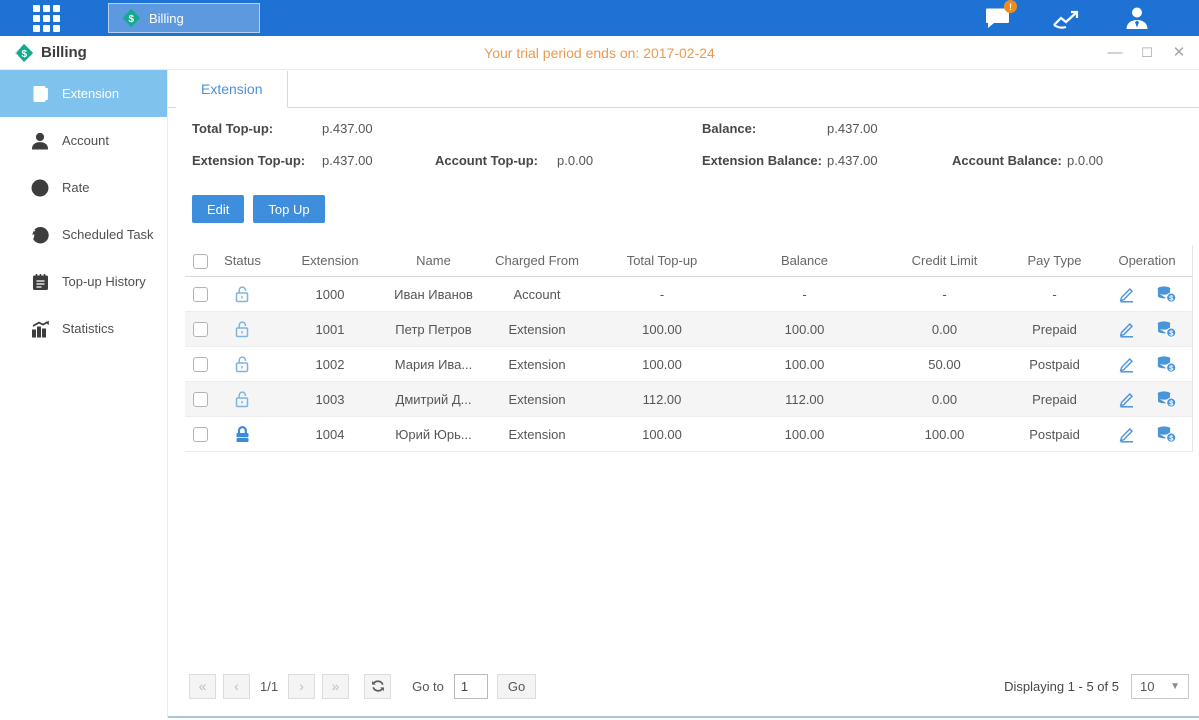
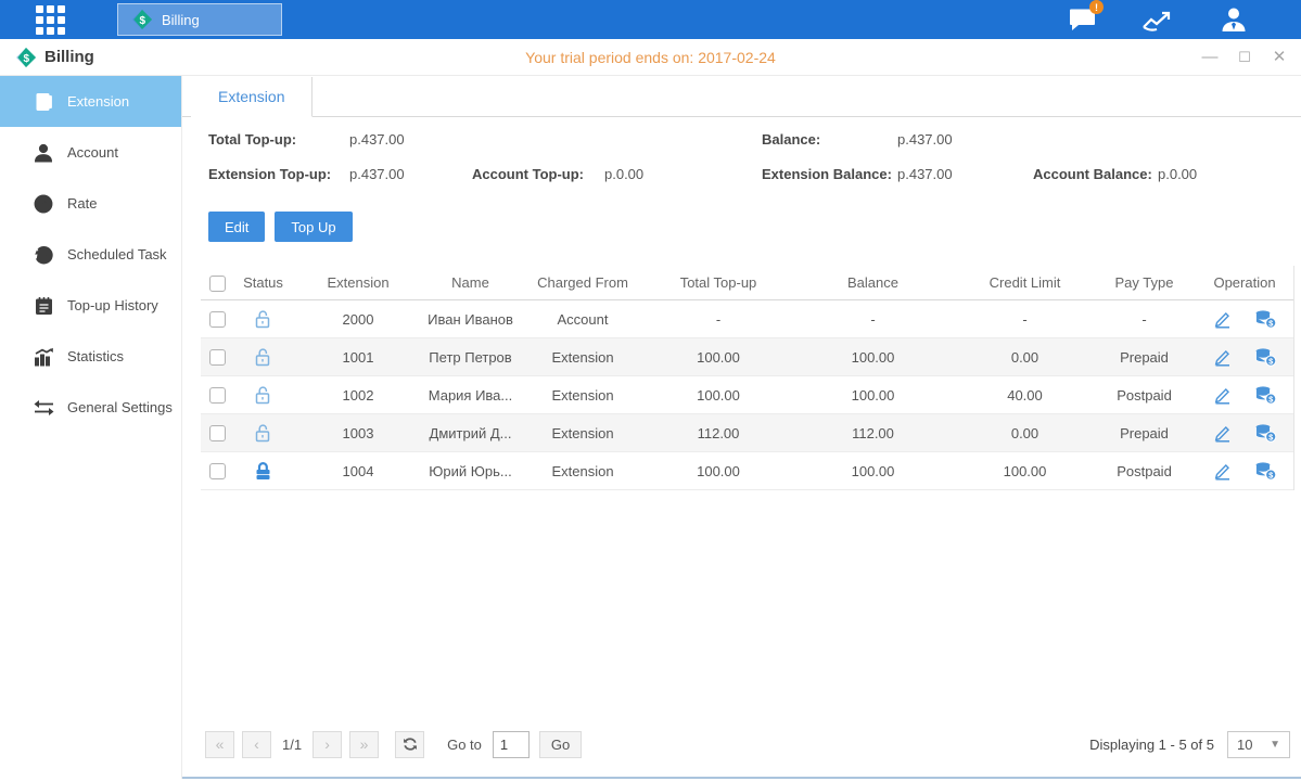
  $
  Billing
  !
  $
  Billing
  Your trial period ends on: 2017-02-24
  —
  ☐
  ✕
  Extension
  Account
  Rate
  Scheduled Task
  Top-up History
  Statistics
+ General Settings
  Extension
  Total Top-up:
  p.437.00
  Extension Top-up:
  p.437.00
  Account Top-up:
  p.0.00
  Balance:
  p.437.00
  Extension Balance:
  p.437.00
  Account Balance:
  p.0.00
  Edit
  Top Up
  Status
  Extension
  Name
  Charged From
  Total Top-up
  Balance
  Credit Limit
  Pay Type
  Operation
- 1000
+ 2000
  Иван Иванов
  Account
  -
  -
  -
  -
  $
  1001
  Петр Петров
  Extension
  100.00
  100.00
  0.00
  Prepaid
  $
  1002
  Мария Ива...
  Extension
  100.00
  100.00
- 50.00
+ 40.00
  Postpaid
  $
  1003
  Дмитрий Д...
  Extension
  112.00
  112.00
  0.00
  Prepaid
  $
  1004
  Юрий Юрь...
  Extension
  100.00
  100.00
  100.00
  Postpaid
  $
  «
  ‹
  1/1
  ›
  »
  Go to
  1
  Go
  Displaying 1 - 5 of 5
  10
  ▼
